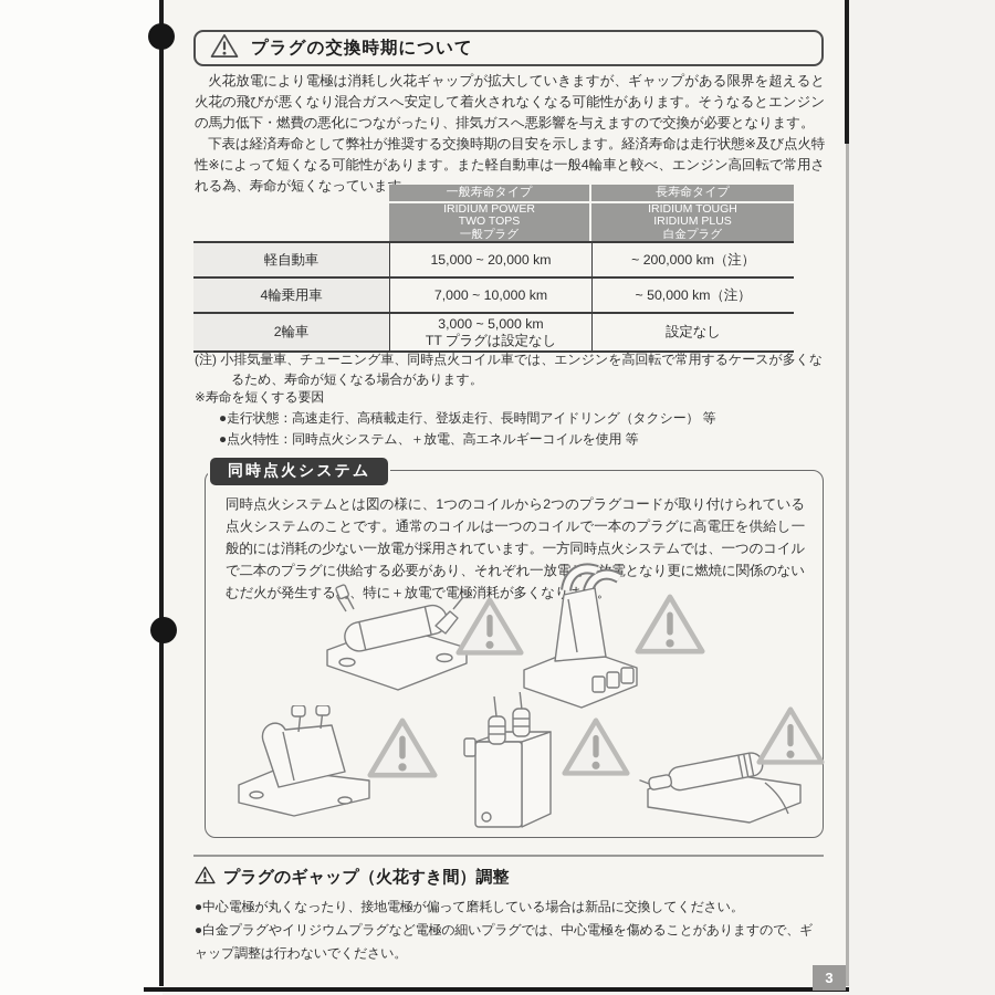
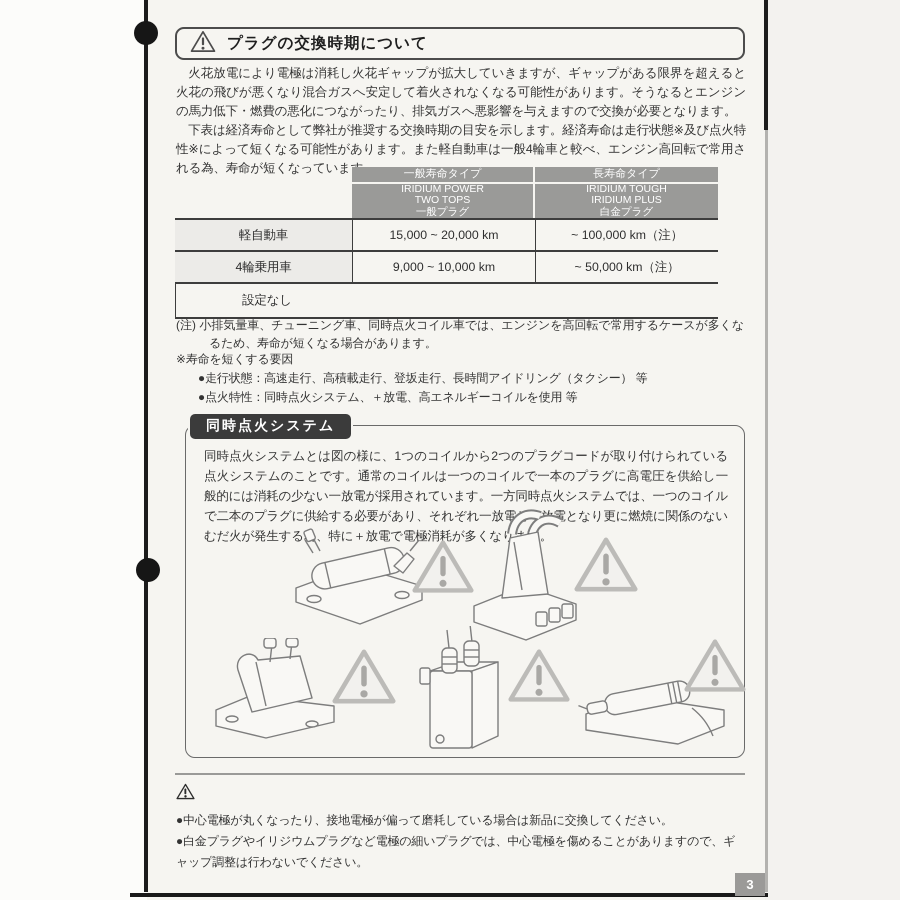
  3
  プラグの交換時期について
  火花放電により電極は消耗し火花ギャップが拡大していきますが、ギャップがある限界を超えると火花の飛びが悪くなり混合ガスへ安定して着火されなくなる可能性があります。そうなるとエンジンの馬力低下・燃費の悪化につながったり、排気ガスへ悪影響を与えますので交換が必要となります。
  下表は経済寿命として弊社が推奨する交換時期の目安を示します。経済寿命は走行状態※及び点火特性※によって短くなる可能性があります。また軽自動車は一般4輪車と較べ、エンジン高回転で常用される為、寿命が短くなっていま
  一般寿命タイプ
  長寿命タイプ
  IRIDIUM POWER
  TWO TOPS
  一般プラグ
  IRIDIUM TOUGH
  IRIDIUM PLUS
  白金プラグ
  軽自動車
  15,000 ~ 20,000 km
- ~ 200,000 km（注）
+ ~ 100,000 km（注）
  4輪乗用車
- 7,000 ~ 10,000 km
+ 9,000 ~ 10,000 km
  ~ 50,000 km（注）
- 2輪車
- 3,000 ~ 5,000 km
- TT プラグは設定なし
  設定なし
  (注) 小排気量車、チューニング車、同時点火コイル車では、エンジンを高回転で常用するケースが多くなるため、寿命が短くなる場合があります。
  ※寿命を短くする要因
  ●走行状態：高速走行、高積載走行、登坂走行、長時間アイドリング（タクシー） 等
  ●点火特性：同時点火システム、＋放電、高エネルギーコイルを使用 等
  同時点火システム
  同時点火システムとは図の様に、1つのコイルから2つのプラグコードが取り付けられている点火システムのことです。通常のコイルは一つのコイルで一本のプラグに高電圧を供給し一般的には消耗の少ない一放電が採用されています。一方同時点火システムでは、一つのコイルで二本のプラグに供給する必要があり、それぞれ一放電電となり更に燃焼に関係のないむだ火が発生する、特に＋放電で電極消耗が多くなり。
- プラグのギャップ（火花すき間）調整
  ●中心電極が丸くなったり、接地電極が偏って磨耗している場合は新品に交換してください。
  ●白金プラグやイリジウムプラグなど電極の細いプラグでは、中心電極を傷めることがありますので、ギャップ調整は行わないでください。
